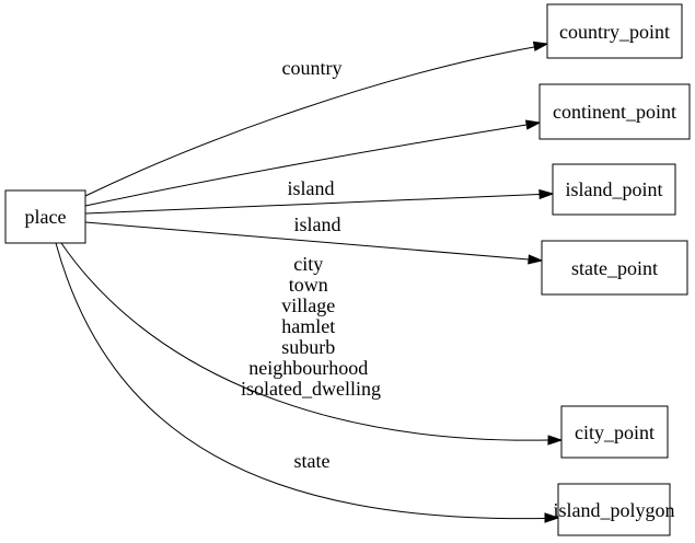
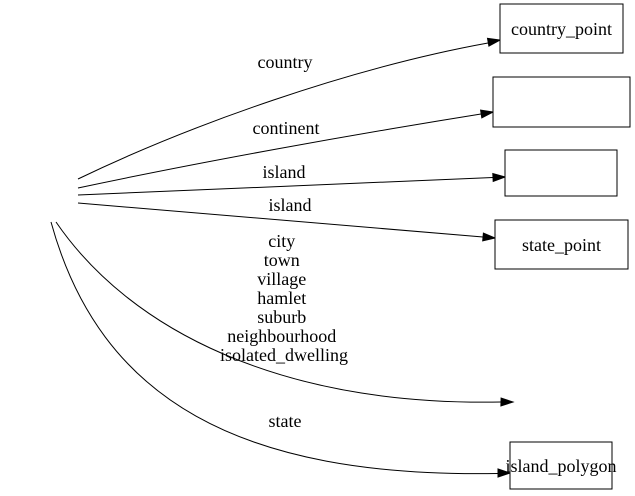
  country
+ continent
  island
  island
  city town village hamlet suburb neighbourhood isolated_dwelling
  state
- place
  country_point
- continent_point
- island_point
  state_point
- city_point
  island_polygon
